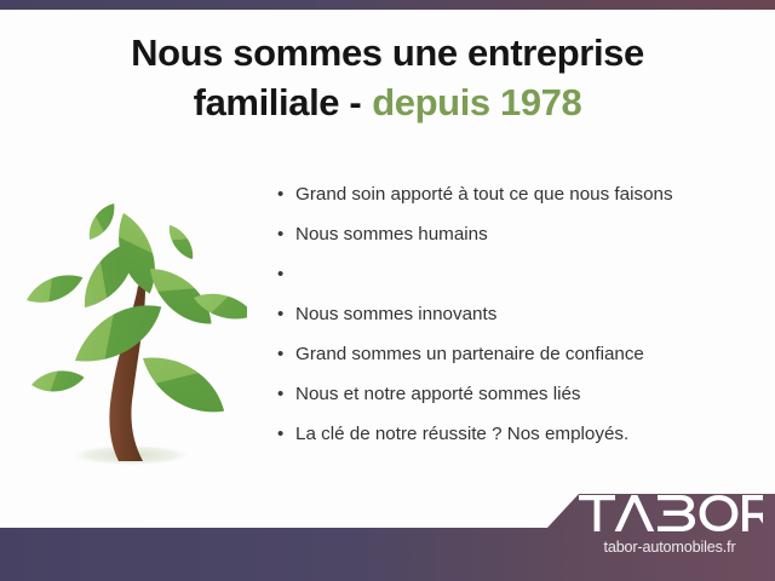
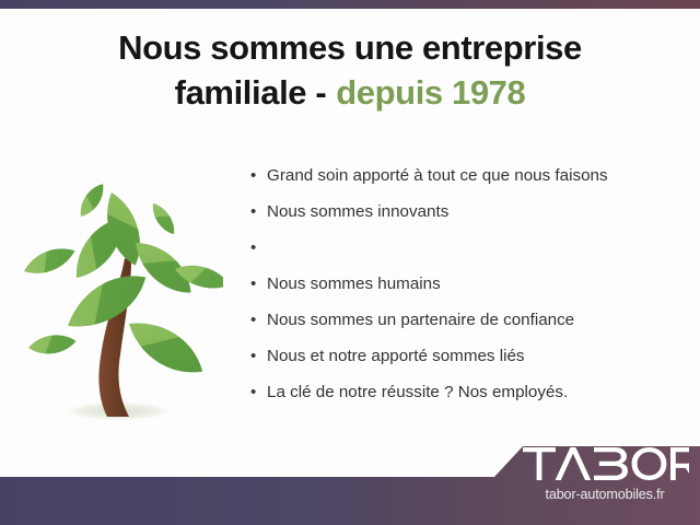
  Nous sommes une entreprise
  familiale - depuis 1978
  •
  Grand soin apporté à tout ce que nous faisons
  •
- Nous sommes humains
+ Nous sommes innovants
  •
  •
- Nous sommes innovants
+ Nous sommes humains
  •
- Grand sommes un partenaire de confiance
+ Nous sommes un partenaire de confiance
  •
  Nous et notre apporté sommes liés
  •
  La clé de notre réussite ? Nos employés.
  tabor-automobiles.fr
